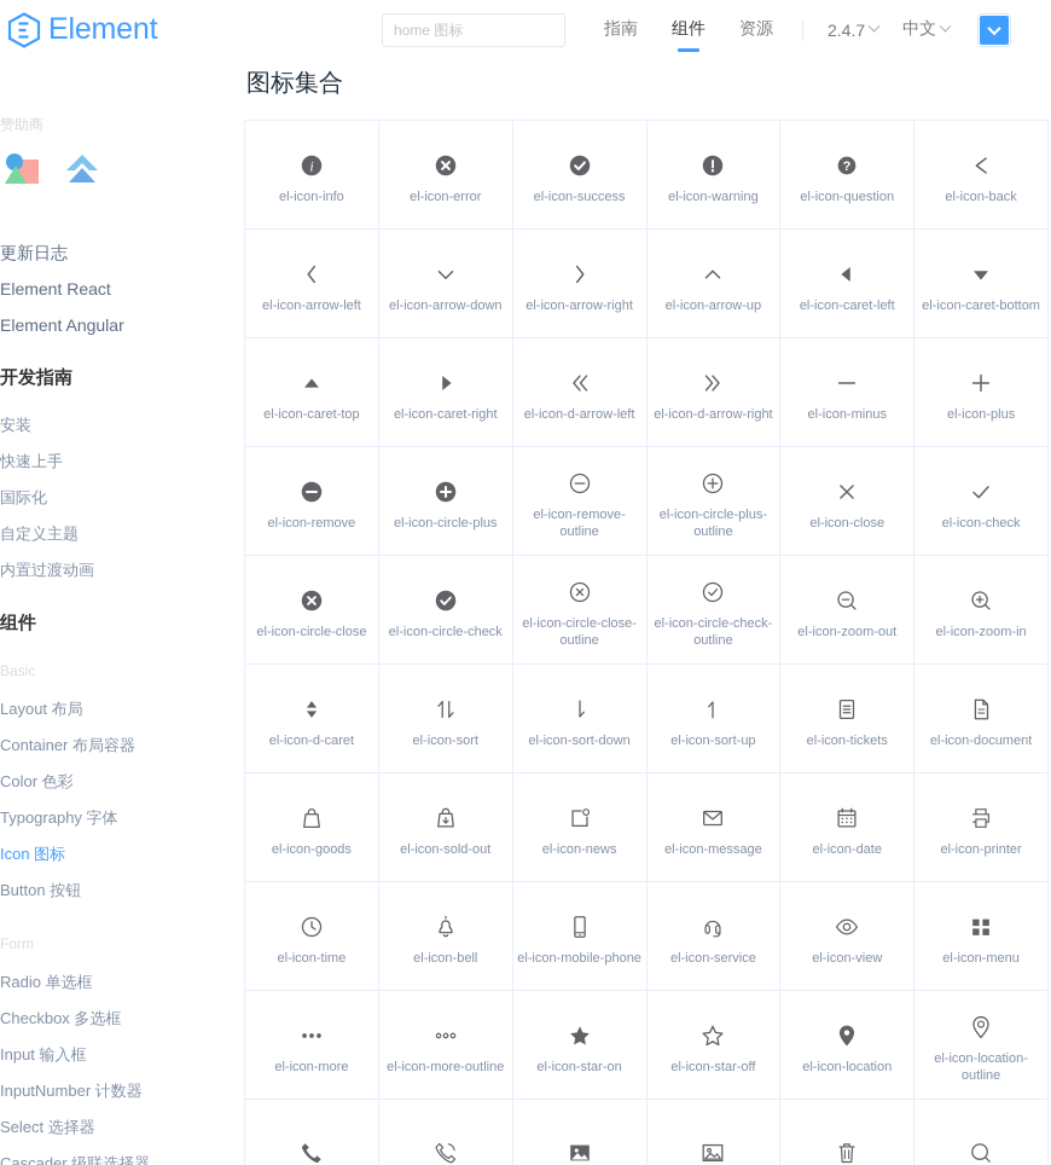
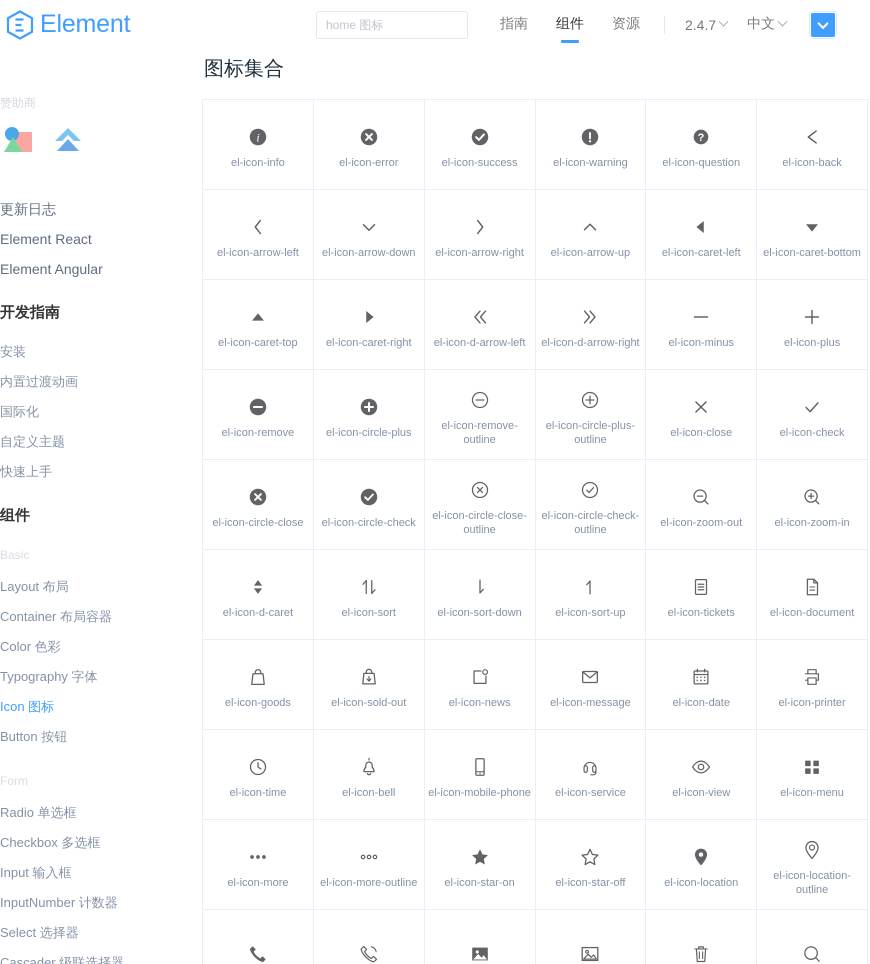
  Element
  home 图标
  指南
  组件
  资源
  2.4.7
  中文
  赞助商
  更新日志
  Element React
  Element Angular
  开发指南
  安装
- 快速上手
+ 内置过渡动画
  国际化
  自定义主题
- 内置过渡动画
+ 快速上手
  组件
  Basic
  Layout 布局
  Container 布局容器
  Color 色彩
  Typography 字体
  Icon 图标
  Button 按钮
  Form
  Radio 单选框
  Checkbox 多选框
  Input 输入框
  InputNumber 计数器
  Select 选择器
  Cascader 级联选择器
  图标集合
  i
  el-icon-info
  el-icon-error
  el-icon-success
  el-icon-warning
  ?
  el-icon-question
  el-icon-back
  el-icon-arrow-left
  el-icon-arrow-down
  el-icon-arrow-right
  el-icon-arrow-up
  el-icon-caret-left
  el-icon-caret-bottom
  el-icon-caret-top
  el-icon-caret-right
  el-icon-d-arrow-left
  el-icon-d-arrow-right
  el-icon-minus
  el-icon-plus
  el-icon-remove
  el-icon-circle-plus
  el-icon-remove-outline
  el-icon-circle-plus-outline
  el-icon-close
  el-icon-check
  el-icon-circle-close
  el-icon-circle-check
  el-icon-circle-close-outline
  el-icon-circle-check-outline
  el-icon-zoom-out
  el-icon-zoom-in
  el-icon-d-caret
  el-icon-sort
  el-icon-sort-down
  el-icon-sort-up
  el-icon-tickets
  el-icon-document
  el-icon-goods
  el-icon-sold-out
  el-icon-news
  el-icon-message
  el-icon-date
  el-icon-printer
  el-icon-time
  el-icon-bell
  el-icon-mobile-phone
  el-icon-service
  el-icon-view
  el-icon-menu
  el-icon-more
  el-icon-more-outline
  el-icon-star-on
  el-icon-star-off
  el-icon-location
  el-icon-location-outline
